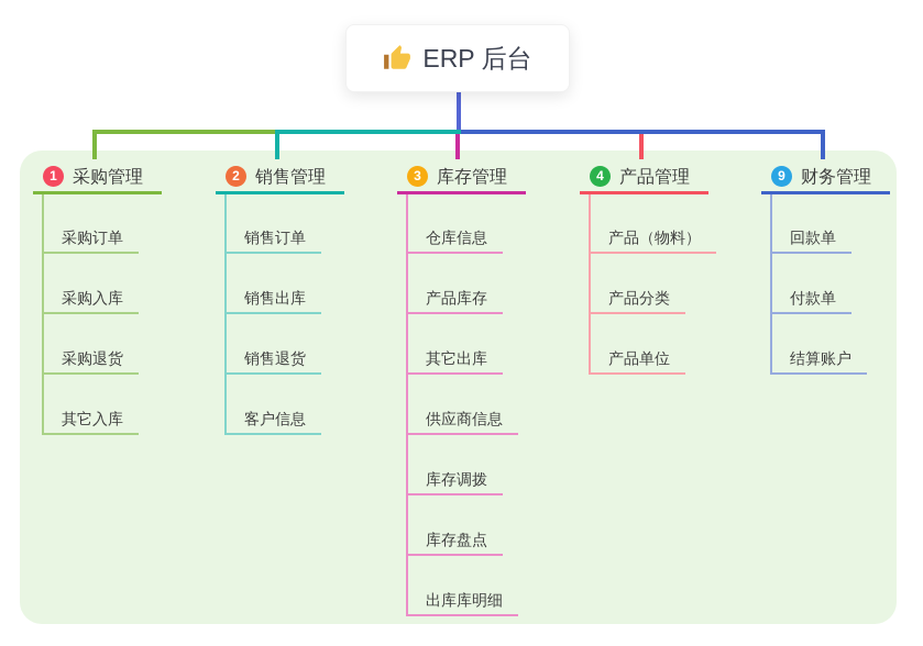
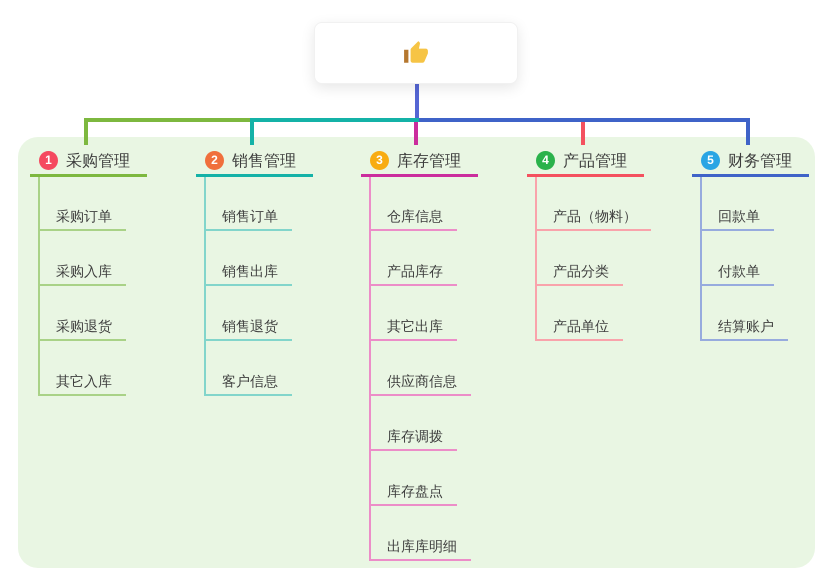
- ERP 后台
  1
  采购管理
  采购订单
  采购入库
  采购退货
  其它入库
  2
  销售管理
  销售订单
  销售出库
  销售退货
  客户信息
  3
  库存管理
  仓库信息
  产品库存
  其它出库
  供应商信息
  库存调拨
  库存盘点
  出库库明细
  4
  产品管理
  产品（物料）
  产品分类
  产品单位
- 9
+ 5
  财务管理
  回款单
  付款单
  结算账户
